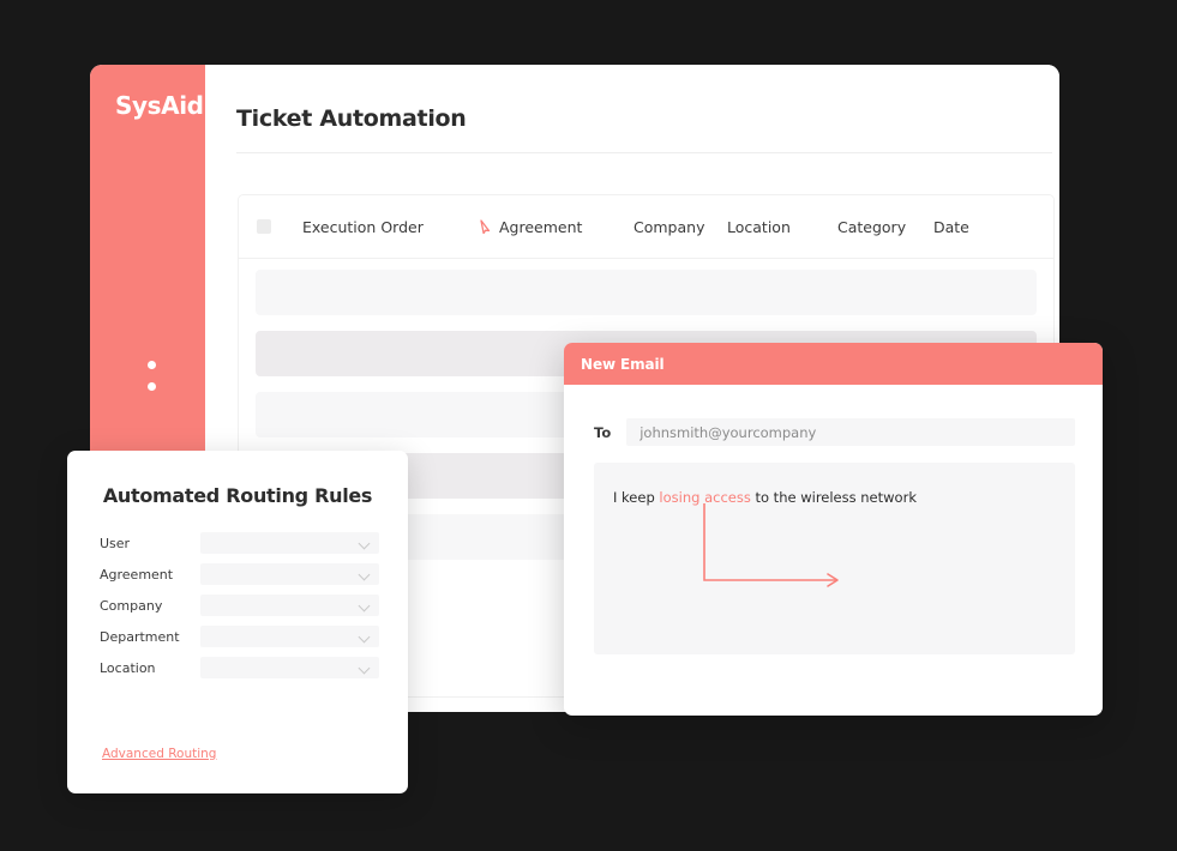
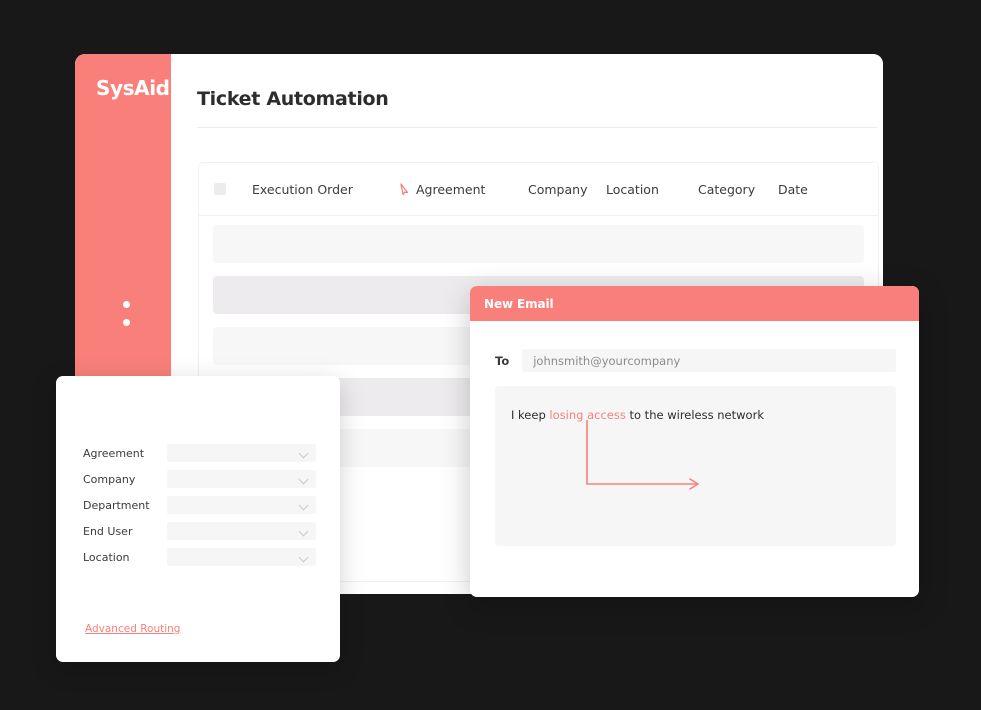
  SysAid
  Ticket Automation
  Execution Order
  Agreement
  Company
  Location
  Category
  Date
  New Email
  To
  johnsmith@yourcompany
  I keep losing access to the wireless network
- Automated Routing Rules
- User
  Agreement
  Company
  Department
+ End User
  Location
  Advanced Routing
